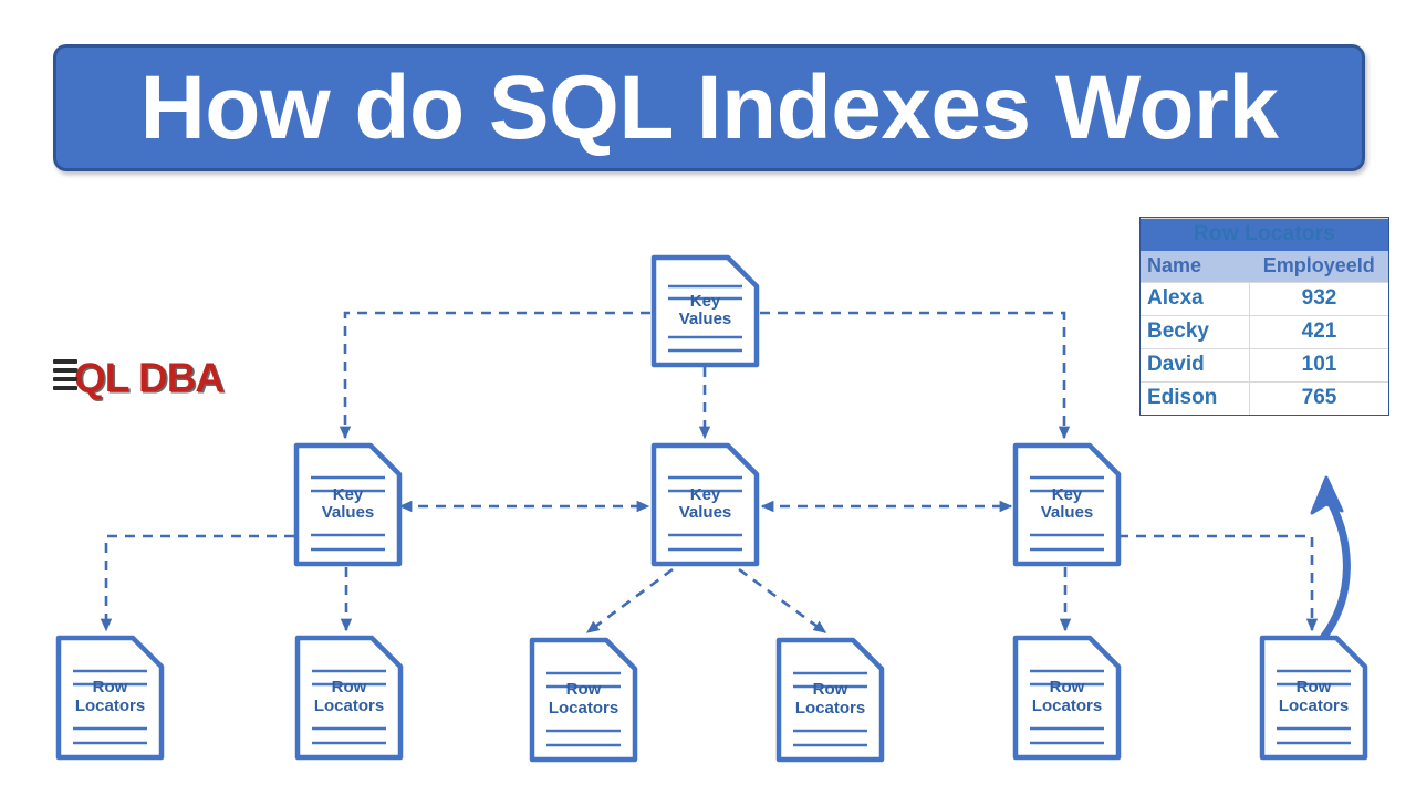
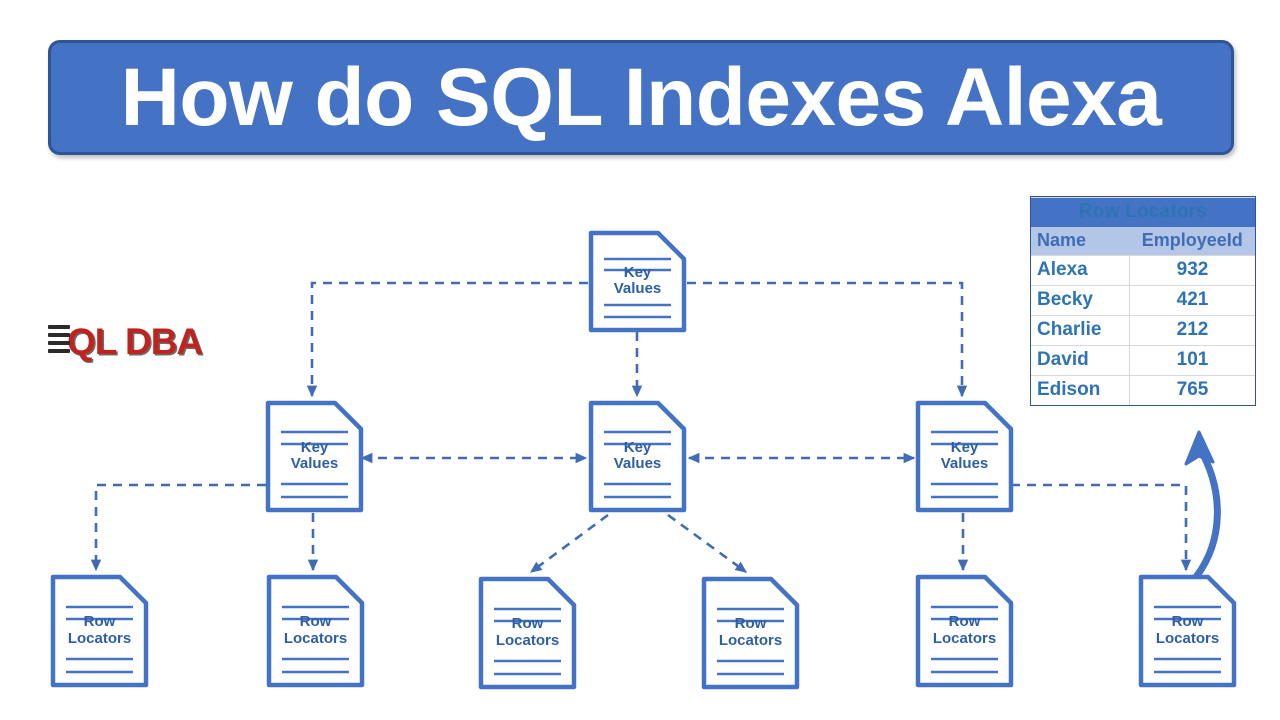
- How do SQL Indexes Work
+ How do SQL Indexes Alexa
  QL DBA
  Key
  Values
  Key
  Values
  Key
  Values
  Key
  Values
  Row
  Locators
  Row
  Locators
  Row
  Locators
  Row
  Locators
  Row
  Locators
  Row
  Locators
  Name	EmployeeId
  Alexa	932
  Becky	421
+ Charlie	212
  David	101
  Edison	765
